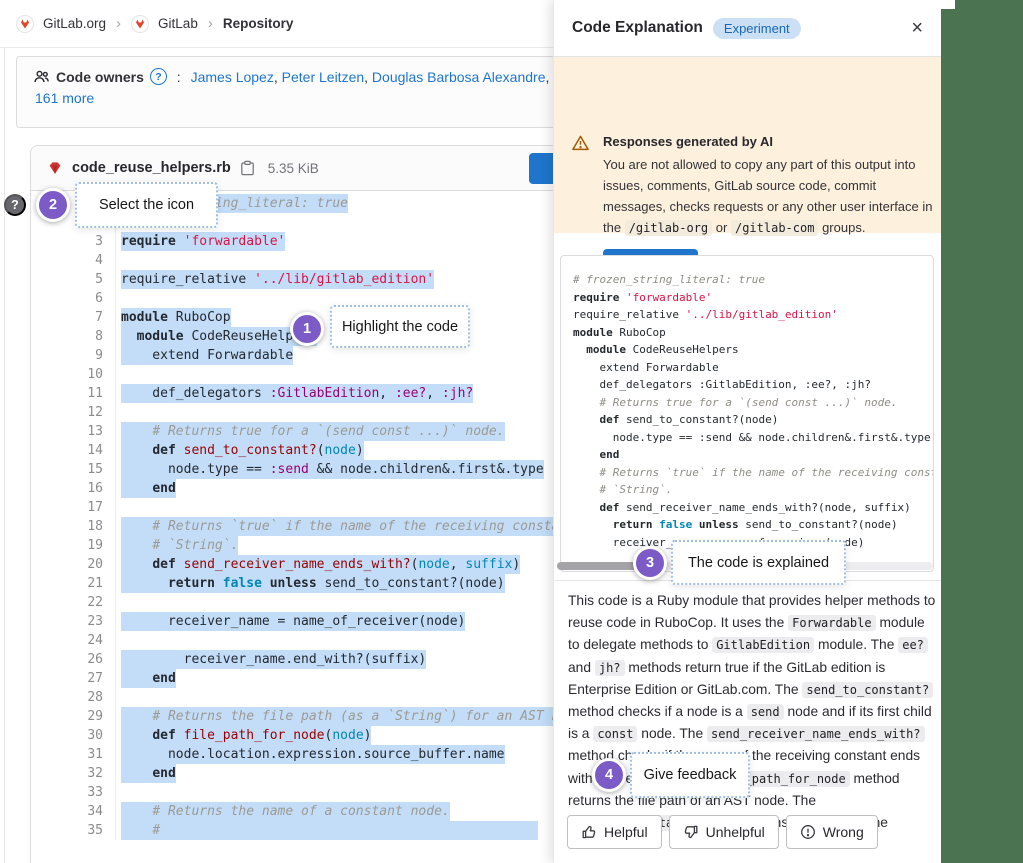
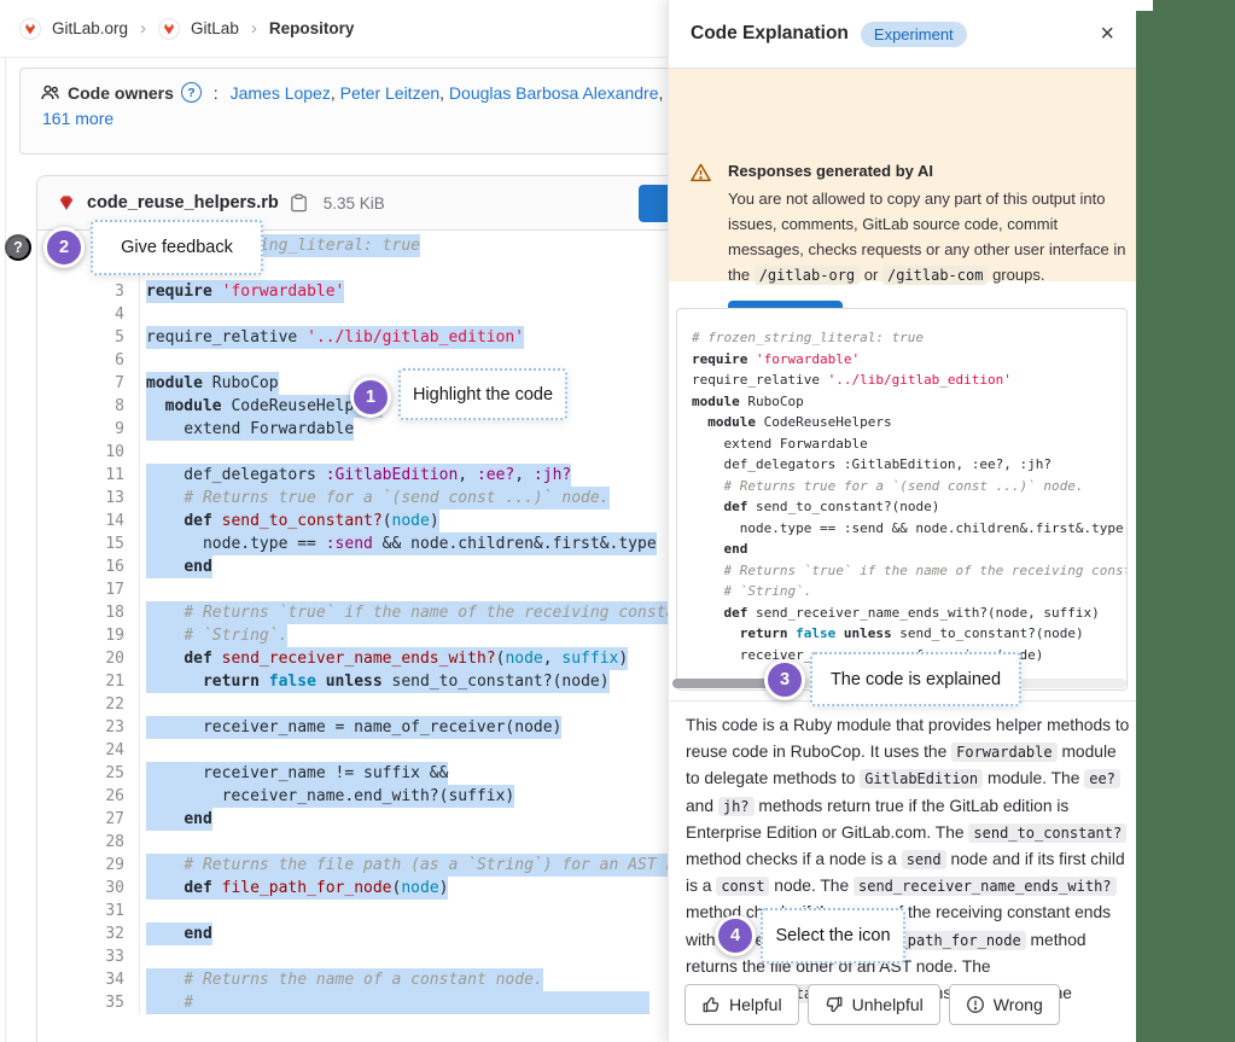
  GitLab.org
  ›
  GitLab
  ›
  Repository
  Code owners
  ?
  :
  James Lopez, Peter Leitzen, Douglas Barbosa Alexandre,
  161 more
  code_reuse_helpers.rb
  5.35 KiB
  3
  require 'forwardable'
  4
  5
  require_relative '../lib/gitlab_edition'
  6
  7
  module RuboCop
  8
  module CodeReuseHelp
  9
  extend Forwardable
  10
  11
  def_delegators :GitlabEdition, :ee?, :jh?
- 12
  13
  # Returns true for a `(send const ...)` node.
  14
  def send_to_constant?(node)
  15
  node.type == :send && node.children&.first&.type
  16
  end
  17
  18
  # Returns `true` if the name of the receiving const
  19
  # `String`.
  20
  def send_receiver_name_ends_with?(node, suffix)
  21
  return false unless send_to_constant?(node)
  22
  23
  receiver_name = name_of_receiver(node)
  24
+ 25
+ receiver_name != suffix &&
  26
  receiver_name.end_with?(suffix)
  27
  end
  28
  29
  # Returns the file path (as a `String`) for an AST
  30
  def file_path_for_node(node)
  31
- node.location.expression.source_buffer.name
  32
  end
  33
  34
  # Returns the name of a constant node.
  35
  #
  Code Explanation
  Experiment
  ×
  Responses generated by AI
  You are not allowed to copy any part of this output into issues, comments, GitLab source code, commit messages, checks requests or any other user interface in the /gitlab-org or /gitlab-com groups.
  # frozen_string_literal: true
  require 'forwardable'
  require_relative '../lib/gitlab_edition'
  module RuboCop
  module CodeReuseHelpers
  extend Forwardable
  def_delegators :GitlabEdition, :ee?, :jh?
  # Returns true for a `(send const ...)` node.
  def send_to_constant?(node)
  node.type == :send && node.children&.first&.type
  end
  # Returns `true` if the name of the receiving cons
  # `String`.
  def send_receiver_name_ends_with?(node, suffix)
  return false unless send_to_constant?(node)
- This code is a Ruby module that provides helper methods to reuse code in RuboCop. It uses the Forwardable module to delegate methods to GitlabEdition module. The ee? and jh? methods return true if the GitLab edition is Enterprise Edition or GitLab.com. The send_to_constant? method checks if a node is a send node and if its first child is a const node. The send_receiver_name_ends_with? method ch the receiving constant ends with path_for_node method returns the file path of an AST node. The t se
+ This code is a Ruby module that provides helper methods to reuse code in RuboCop. It uses the Forwardable module to delegate methods to GitlabEdition module. The ee? and jh? methods return true if the GitLab edition is Enterprise Edition or GitLab.com. The send_to_constant? method checks if a node is a send node and if its first child is a const node. The send_receiver_name_ends_with? method ch the receiving constant ends with path_for_node method returns the file other of an AST node. The t se
  Helpful
  Unhelpful
  Wrong
  ?
  1
  Highlight the code
  2
- Select the icon
+ Give feedback
  3
  The code is explained
  4
- Give feedback
+ Select the icon
